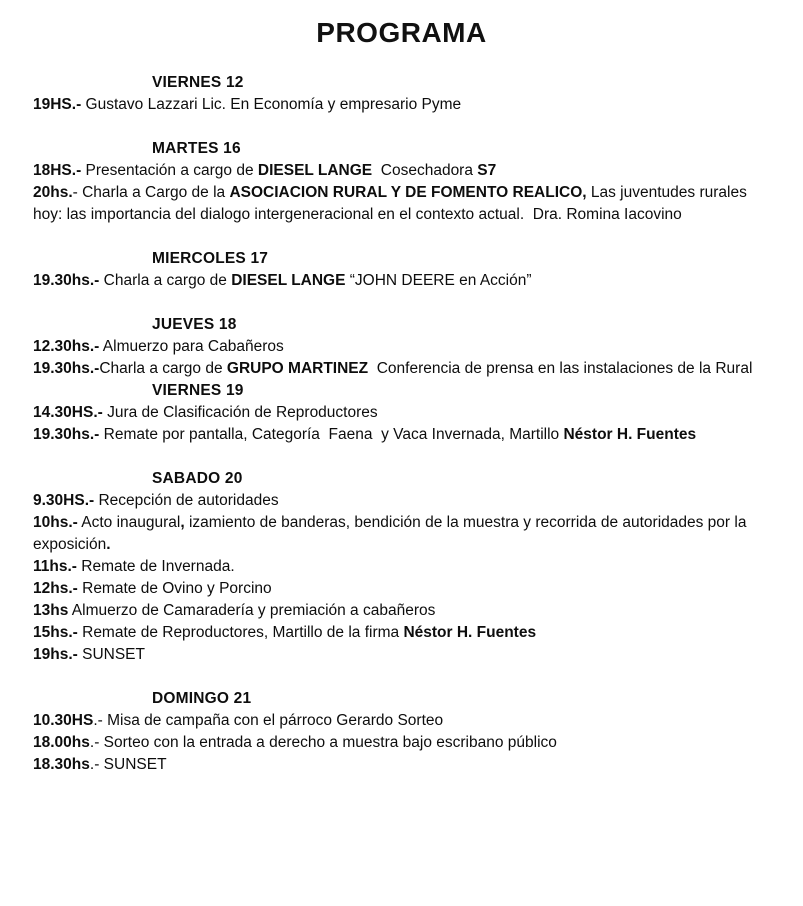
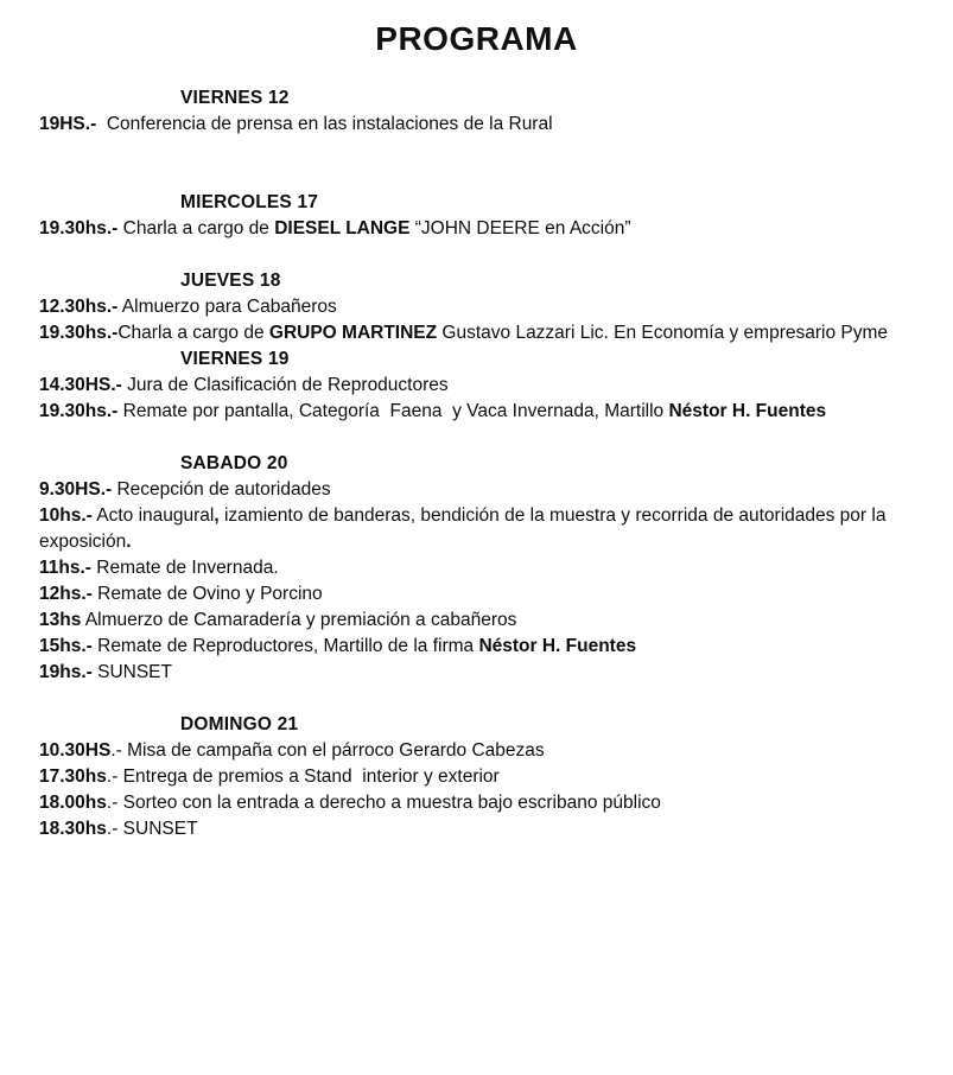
  PROGRAMA
  VIERNES 12
- 19HS.- Gustavo Lazzari Lic. En Economía y empresario Pyme
+ 19HS.- Conferencia de prensa en las instalaciones de la Rural
- MARTES 16
- 18HS.- Presentación a cargo de DIESEL LANGE Cosechadora S7
- 20hs.- Charla a Cargo de la ASOCIACION RURAL Y DE FOMENTO REALICO, Las juventudes rurales hoy: las importancia del dialogo intergeneracional en el contexto actual. Dra. Romina Iacovino
  MIERCOLES 17
  19.30hs.- Charla a cargo de DIESEL LANGE “JOHN DEERE en Acción”
  JUEVES 18
  12.30hs.- Almuerzo para Cabañeros
- 19.30hs.-Charla a cargo de GRUPO MARTINEZ Conferencia de prensa en las instalaciones de la Rural
+ 19.30hs.-Charla a cargo de GRUPO MARTINEZ Gustavo Lazzari Lic. En Economía y empresario Pyme
  VIERNES 19
  14.30HS.- Jura de Clasificación de Reproductores
  19.30hs.- Remate por pantalla, Categoría Faena y Vaca Invernada, Martillo Néstor H. Fuentes
  SABADO 20
  9.30HS.- Recepción de autoridades
  10hs.- Acto inaugural, izamiento de banderas, bendición de la muestra y recorrida de autoridades por la exposición.
  11hs.- Remate de Invernada.
  12hs.- Remate de Ovino y Porcino
  13hs Almuerzo de Camaradería y premiación a cabañeros
  15hs.- Remate de Reproductores, Martillo de la firma Néstor H. Fuentes
  19hs.- SUNSET
  DOMINGO 21
- 10.30HS.- Misa de campaña con el párroco Gerardo Sorteo
+ 10.30HS.- Misa de campaña con el párroco Gerardo Cabezas
+ 17.30hs.- Entrega de premios a Stand interior y exterior
  18.00hs.- Sorteo con la entrada a derecho a muestra bajo escribano público
  18.30hs.- SUNSET
